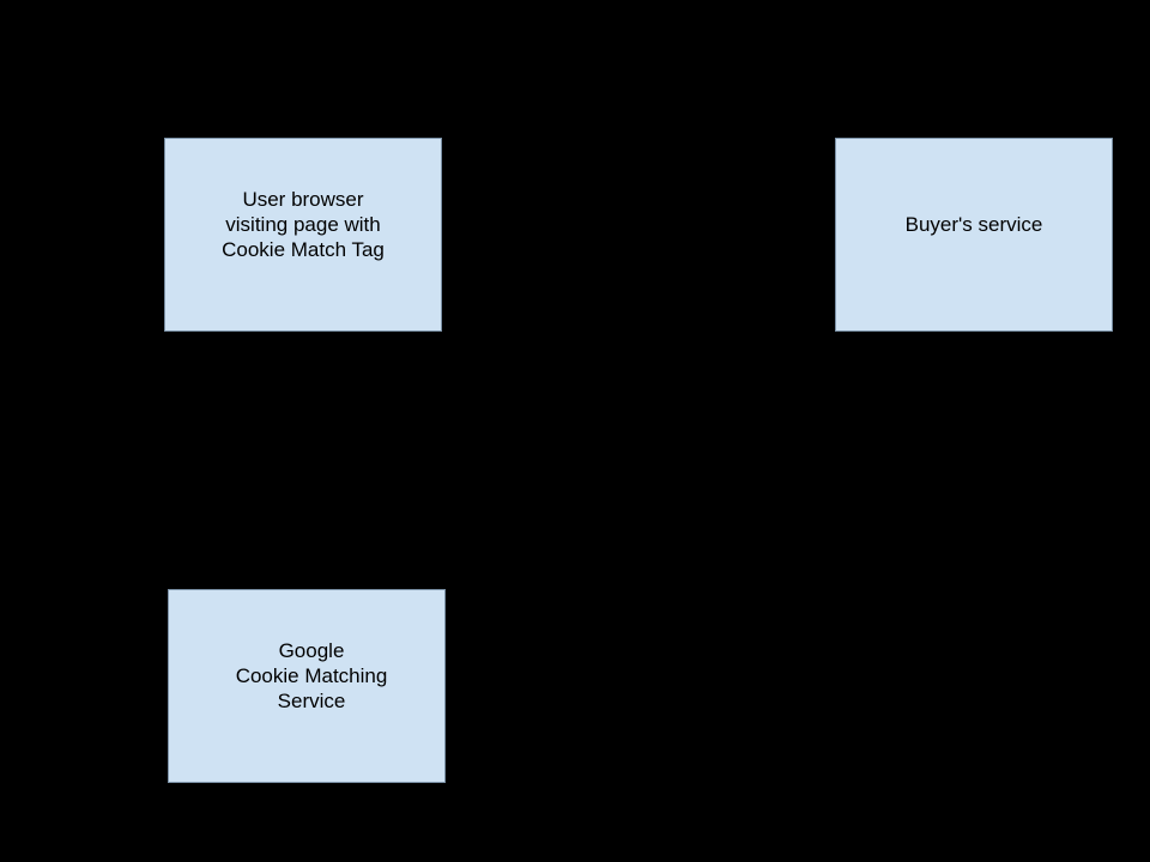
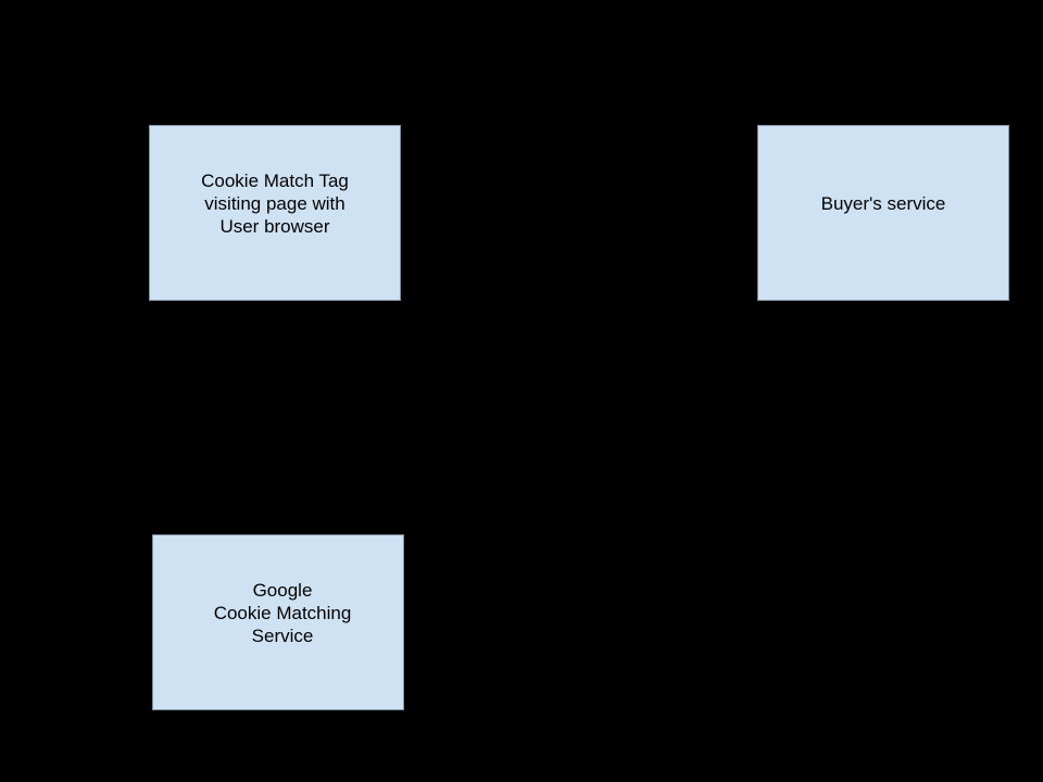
- User browser
+ Cookie Match Tag
  visiting page with
- Cookie Match Tag
+ User browser
  Buyer's service
  Google
  Cookie Matching
  Service
